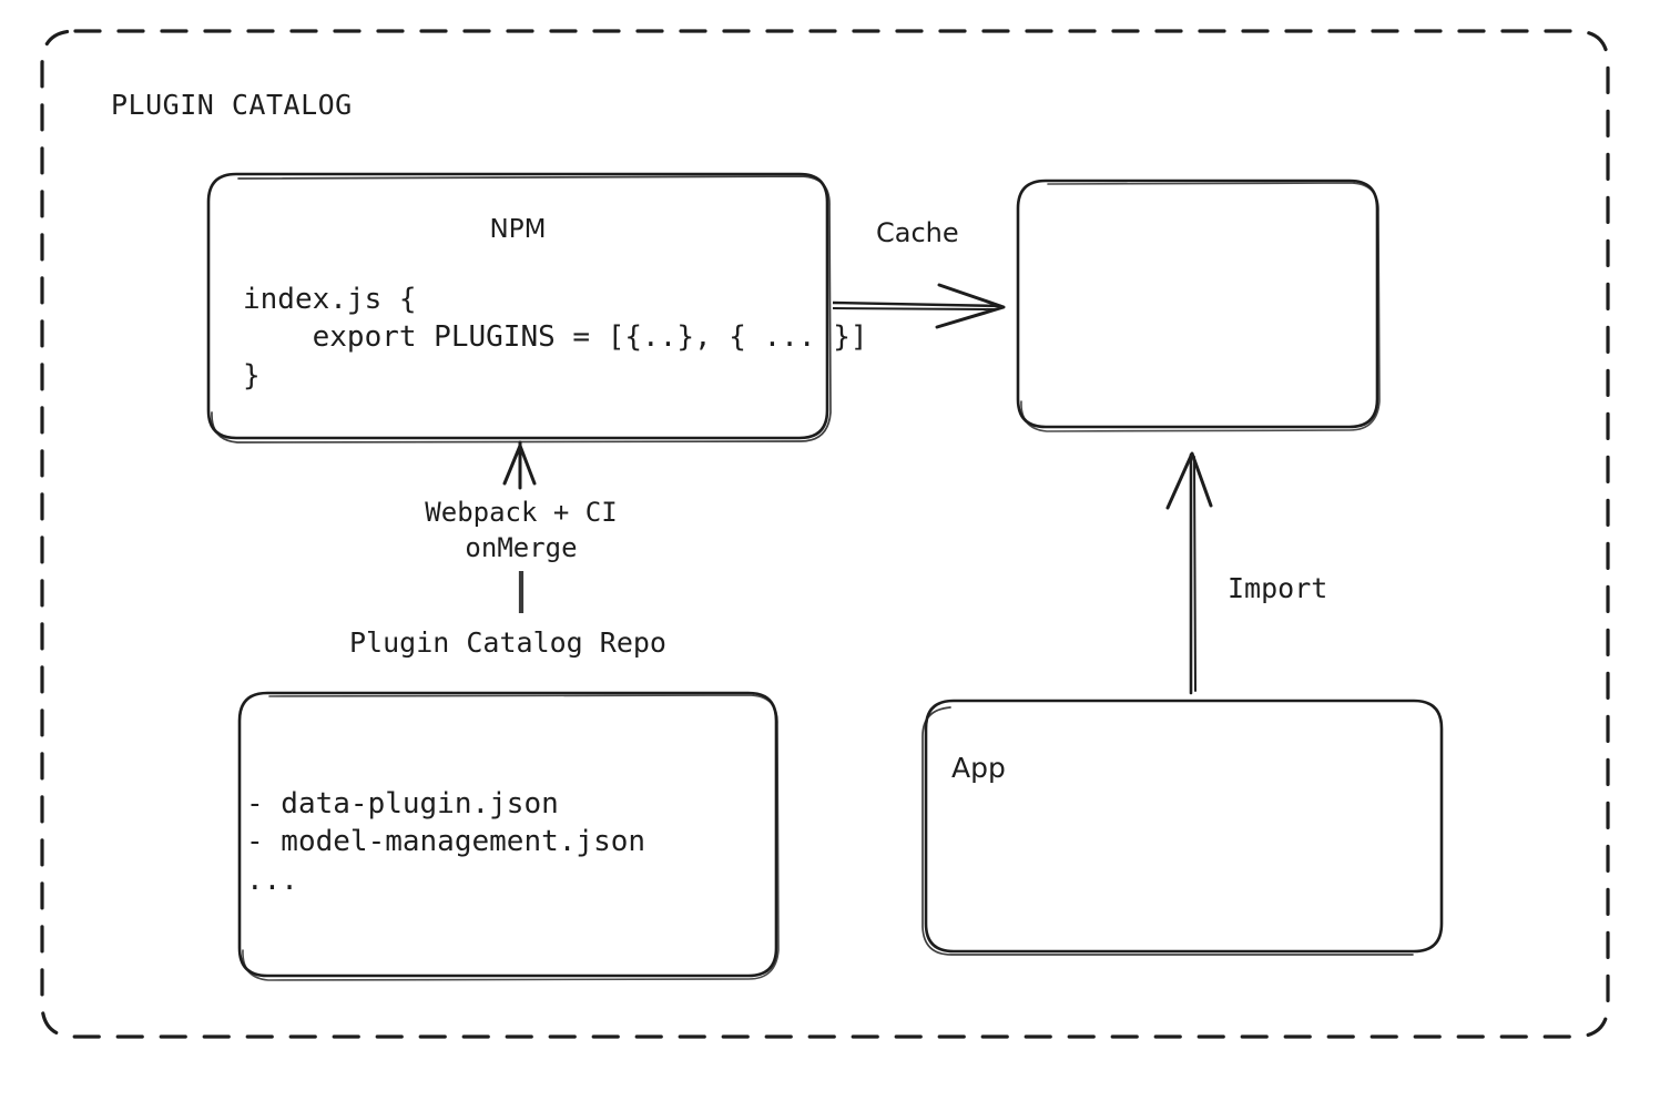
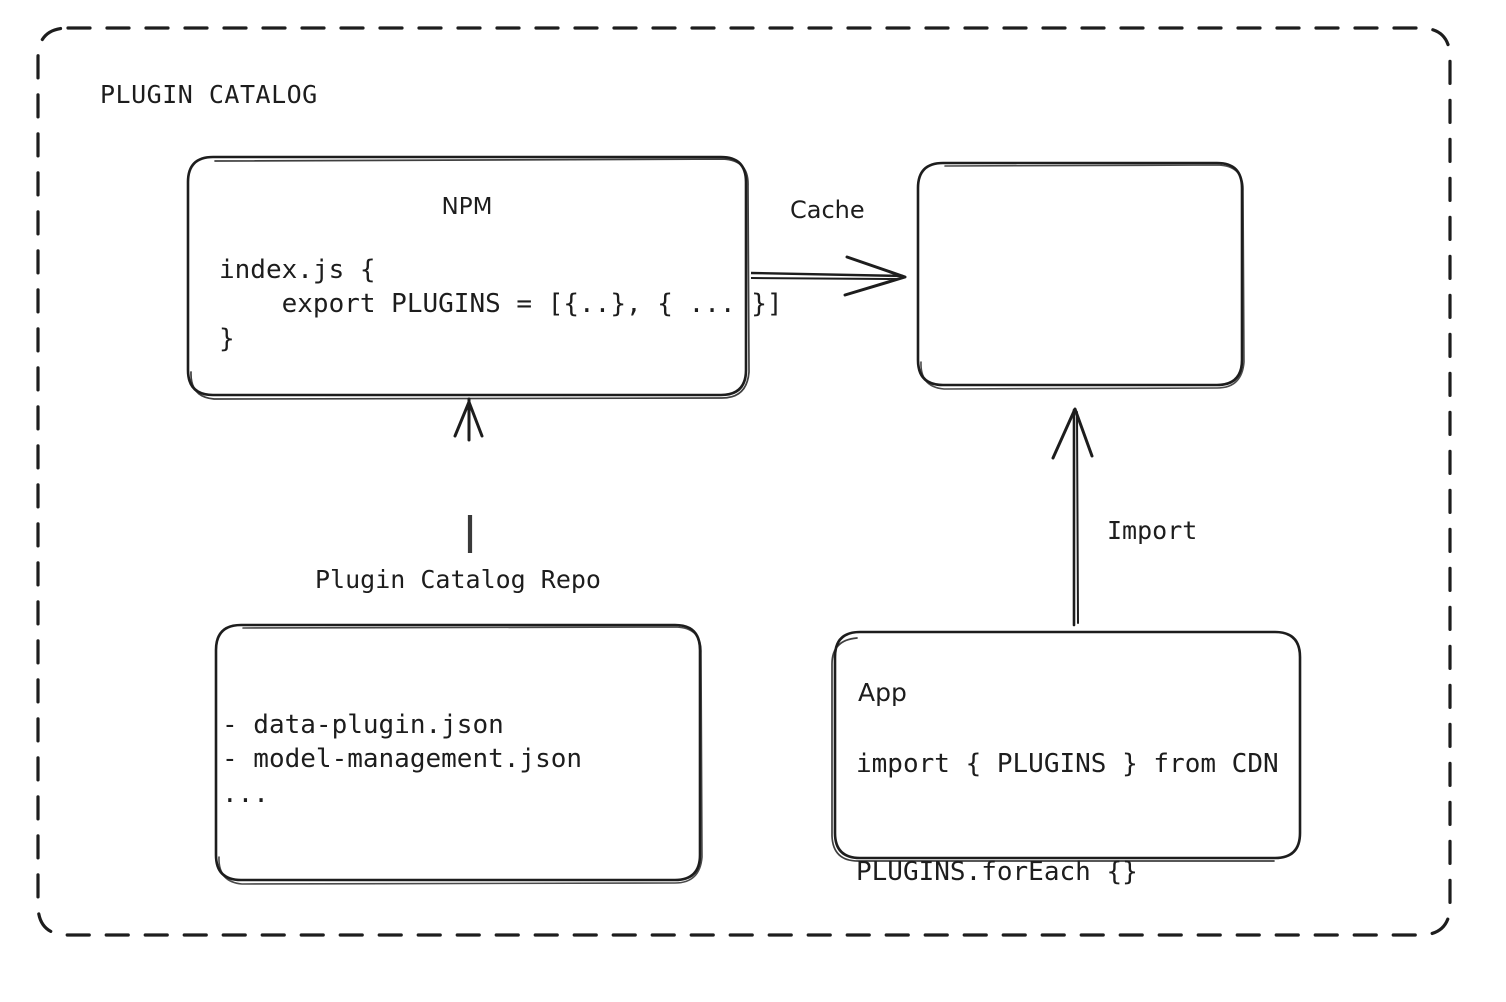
  PLUGIN CATALOG
  NPM
  index.js {
  export PLUGINS = [{..}, { ... }]
  }
  Cache
- Webpack + CI
- onMerge
  Plugin Catalog Repo
  - data-plugin.json
  - model-management.json
  ...
  App
+ import { PLUGINS } from CDN
+ PLUGINS.forEach {}
  Import
